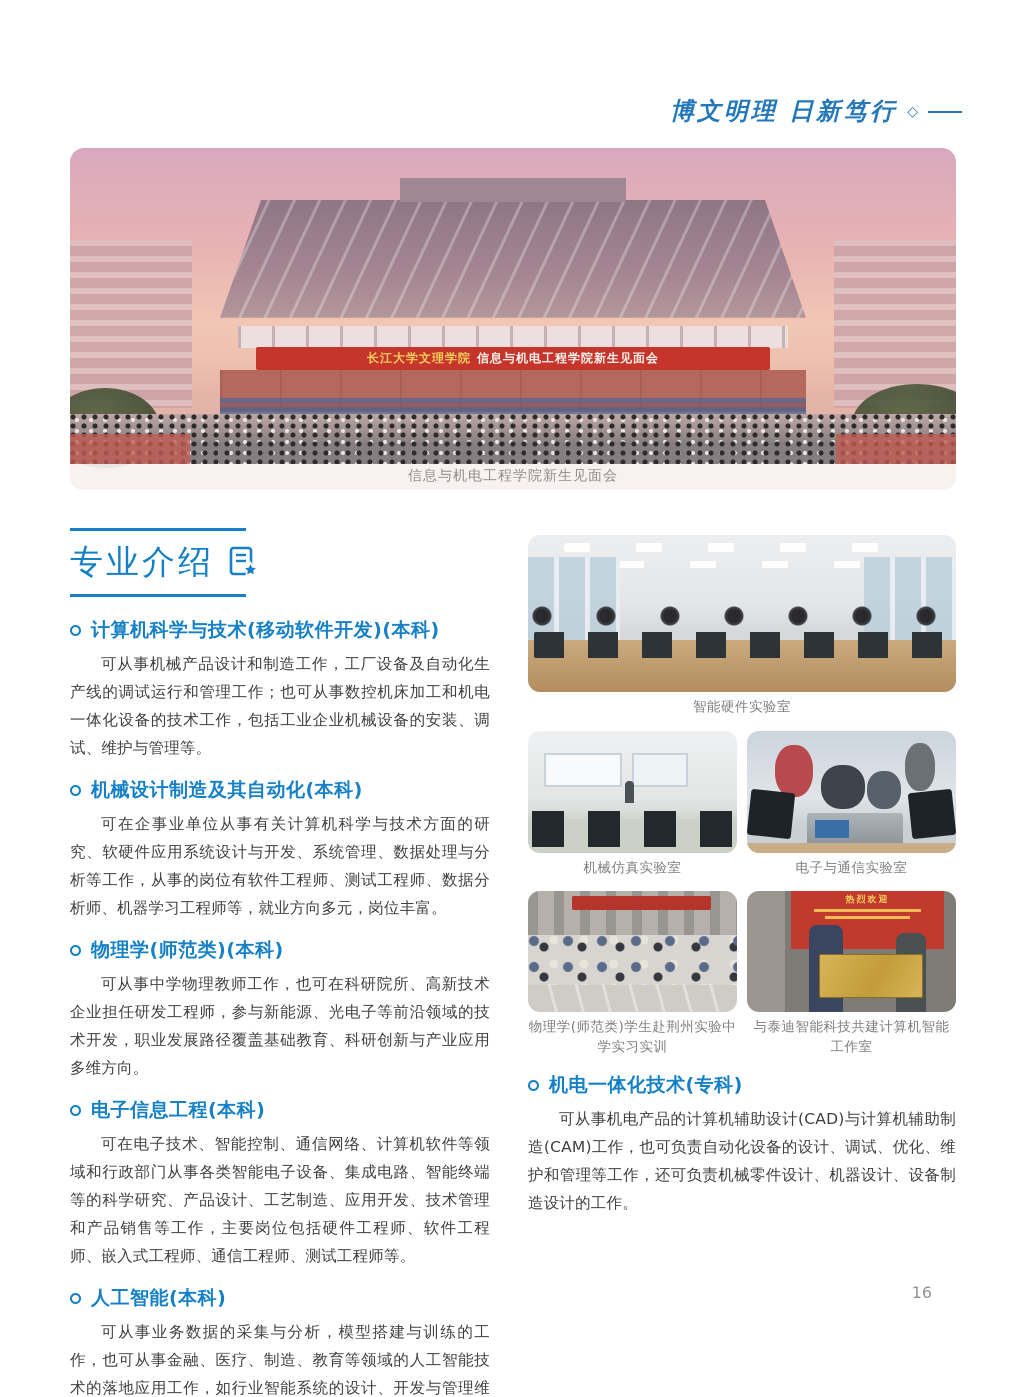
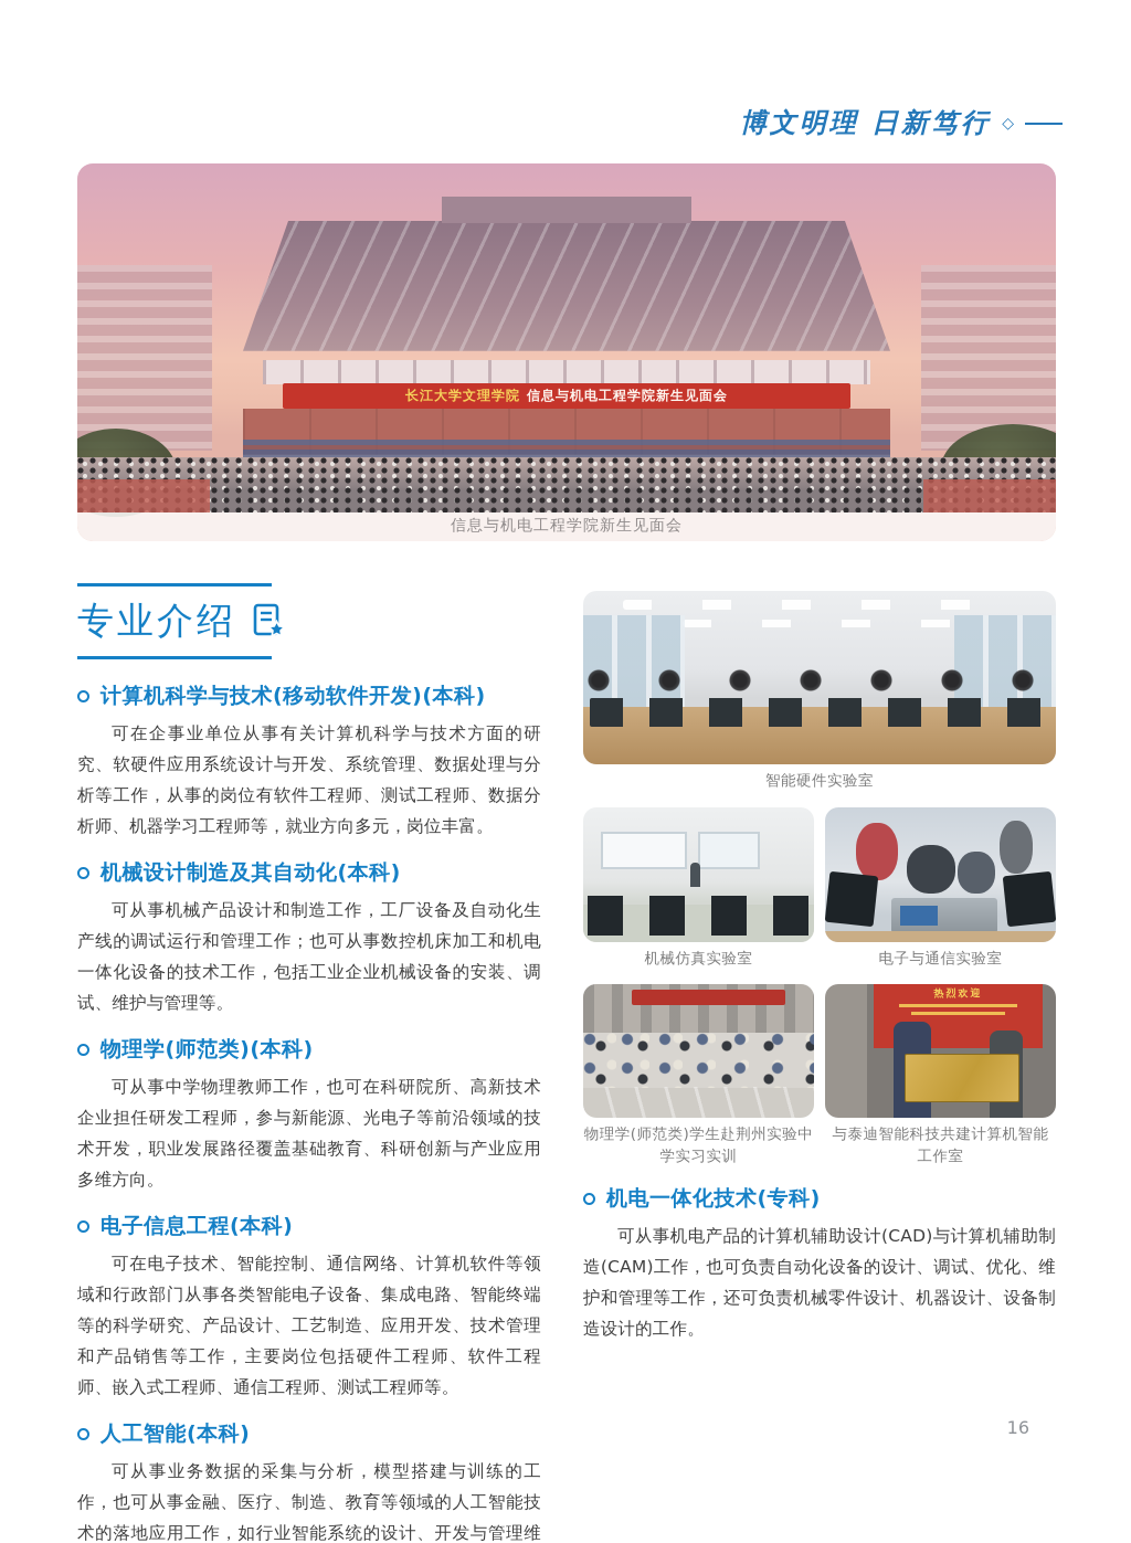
  博文明理 日新笃行
  ◇
  长江大学文理学院
  信息与机电工程学院新生见面会
  信息与机电工程学院新生见面会
  专业介绍
  计算机科学与技术(移动软件开发)(本科)
- 可从事机械产品设计和制造工作，工厂设备及自动化生产线的调试运行和管理工作；也可从事数控机床加工和机电一体化设备的技术工作，包括工业企业机械设备的安装、调试、维护与管理等。
+ 可在企事业单位从事有关计算机科学与技术方面的研究、软硬件应用系统设计与开发、系统管理、数据处理与分析等工作，从事的岗位有软件工程师、测试工程师、数据分析师、机器学习工程师等，就业方向多元，岗位丰富。
  机械设计制造及其自动化(本科)
- 可在企事业单位从事有关计算机科学与技术方面的研究、软硬件应用系统设计与开发、系统管理、数据处理与分析等工作，从事的岗位有软件工程师、测试工程师、数据分析师、机器学习工程师等，就业方向多元，岗位丰富。
+ 可从事机械产品设计和制造工作，工厂设备及自动化生产线的调试运行和管理工作；也可从事数控机床加工和机电一体化设备的技术工作，包括工业企业机械设备的安装、调试、维护与管理等。
  物理学(师范类)(本科)
  可从事中学物理教师工作，也可在科研院所、高新技术企业担任研发工程师，参与新能源、光电子等前沿领域的技术开发，职业发展路径覆盖基础教育、科研创新与产业应用多维方向。
  电子信息工程(本科)
  可在电子技术、智能控制、通信网络、计算机软件等领域和行政部门从事各类智能电子设备、集成电路、智能终端等的科学研究、产品设计、工艺制造、应用开发、技术管理和产品销售等工作，主要岗位包括硬件工程师、软件工程师、嵌入式工程师、通信工程师、测试工程师等。
  人工智能(本科)
  可从事业务数据的采集与分析，模型搭建与训练的工作，也可从事金融、医疗、制造、教育等领域的人工智能技术的落地应用工作，如行业智能系统的设计、开发与管理维
  智能硬件实验室
  机械仿真实验室
  电子与通信实验室
  物理学(师范类)学生赴荆州实验中学实习实训
  热烈欢迎
  与泰迪智能科技共建计算机智能工作室
  机电一体化技术(专科)
  可从事机电产品的计算机辅助设计(CAD)与计算机辅助制造(CAM)工作，也可负责自动化设备的设计、调试、优化、维护和管理等工作，还可负责机械零件设计、机器设计、设备制造设计的工作。
  16
